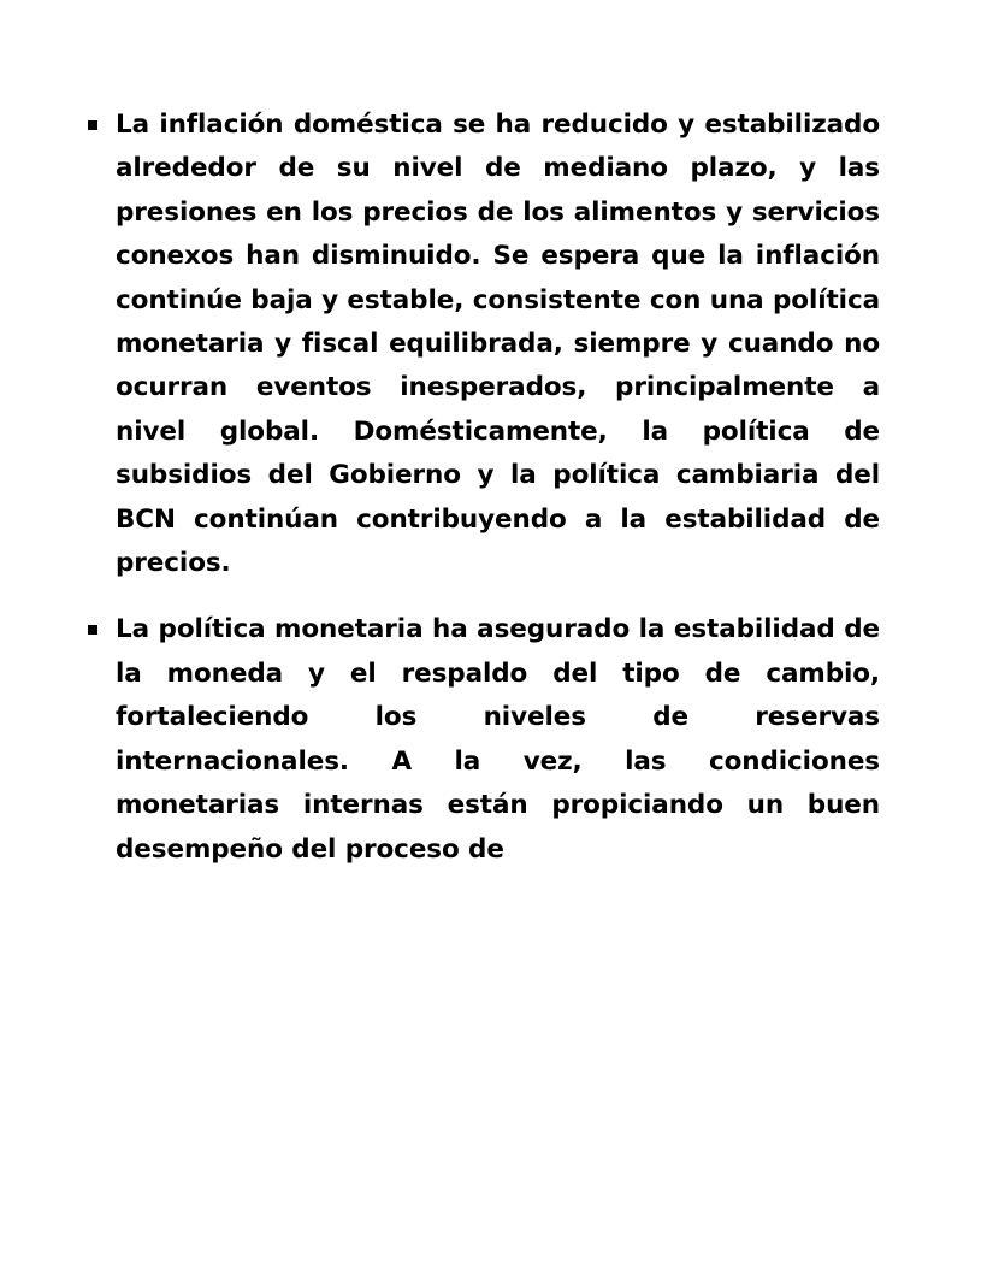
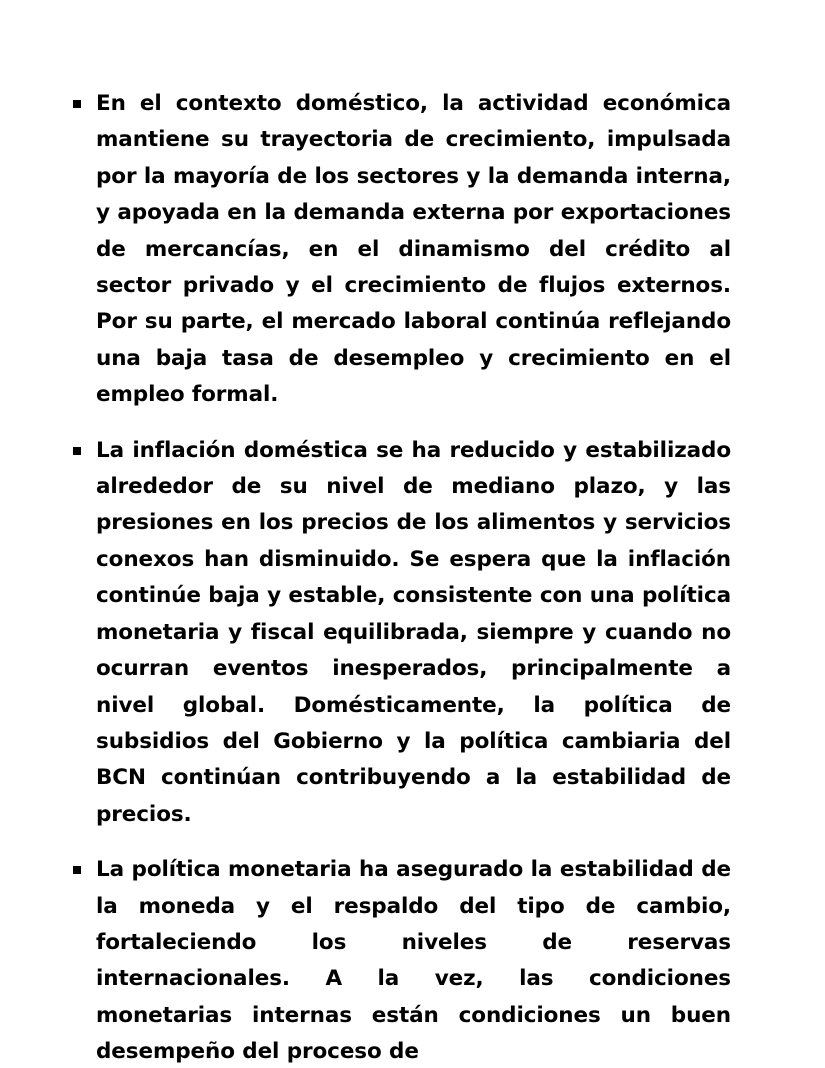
+ En el contexto doméstico, la actividad económica mantiene su trayectoria de crecimiento, impulsada por la mayoría de los sectores y la demanda interna, y apoyada en la demanda externa por exportaciones de mercancías, en el dinamismo del crédito al sector privado y el crecimiento de flujos externos. Por su parte, el mercado laboral continúa reflejando una baja tasa de desempleo y crecimiento en el empleo formal.
  La inflación doméstica se ha reducido y estabilizado alrededor de su nivel de mediano plazo, y las presiones en los precios de los alimentos y servicios conexos han disminuido. Se espera que la inflación continúe baja y estable, consistente con una política monetaria y fiscal equilibrada, siempre y cuando no ocurran eventos inesperados, principalmente a nivel global. Domésticamente, la política de subsidios del Gobierno y la política cambiaria del BCN continúan contribuyendo a la estabilidad de precios.
- La política monetaria ha asegurado la estabilidad de la moneda y el respaldo del tipo de cambio, fortaleciendo los niveles de reservas internacionales. A la vez, las condiciones monetarias internas están propiciando un buen desempeño del proceso de
+ La política monetaria ha asegurado la estabilidad de la moneda y el respaldo del tipo de cambio, fortaleciendo los niveles de reservas internacionales. A la vez, las condiciones monetarias internas están condiciones un buen desempeño del proceso de
